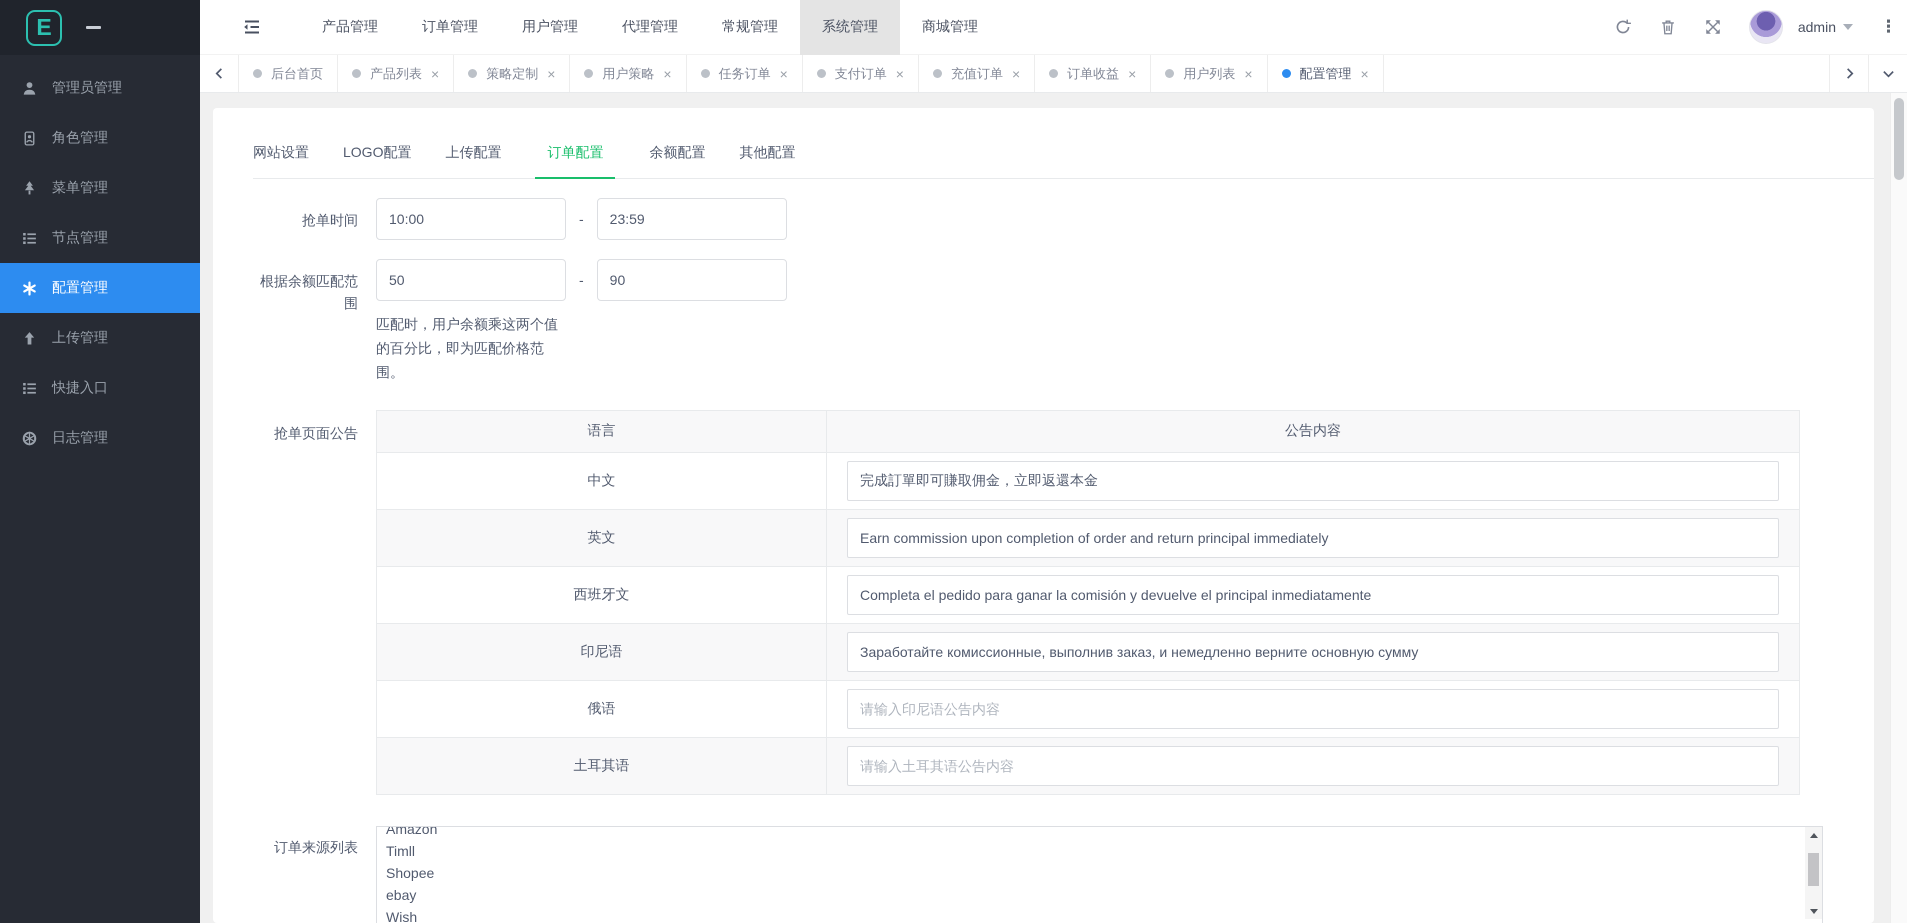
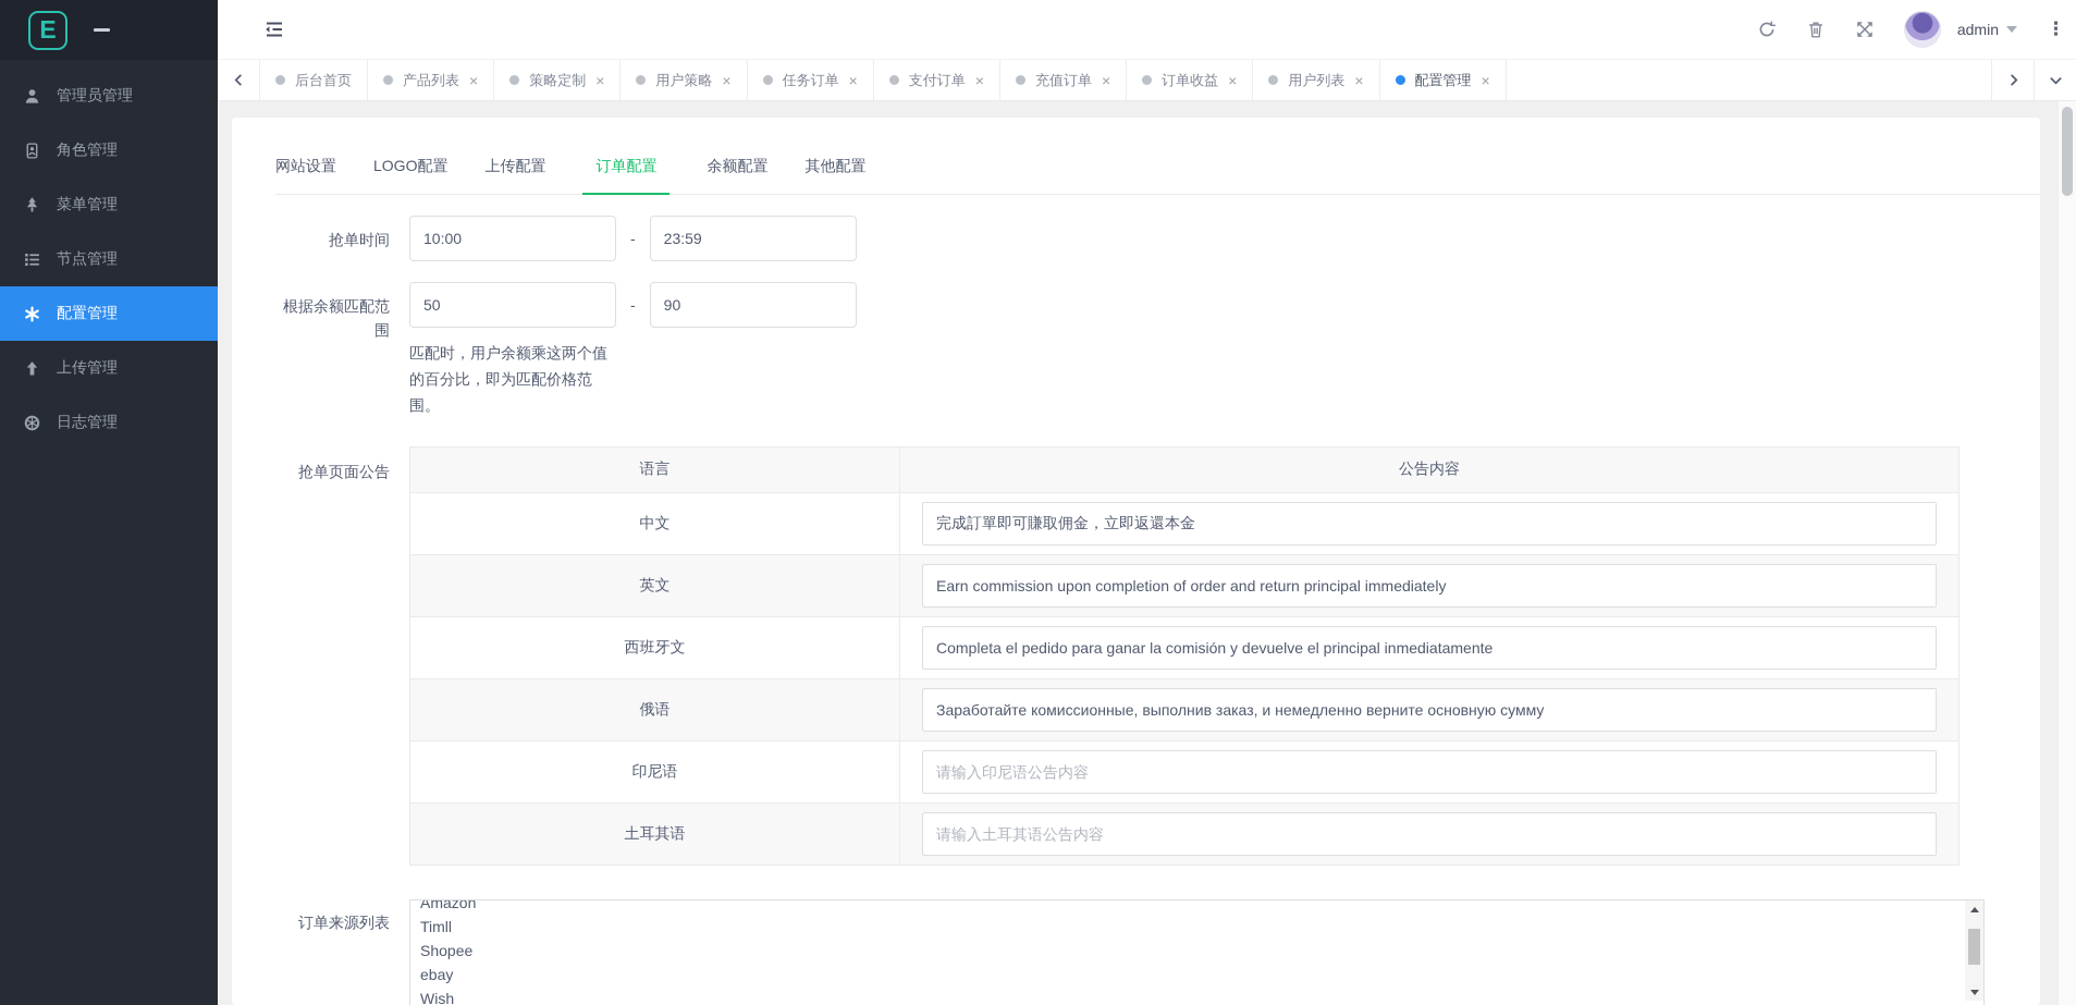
  E
  管理员管理
  角色管理
  菜单管理
  节点管理
  配置管理
  上传管理
- 快捷入口
  日志管理
- 产品管理
- 订单管理
- 用户管理
- 代理管理
- 常规管理
- 系统管理
- 商城管理
  admin
  ⋮
  后台首页
  产品列表
  ×
  策略定制
  ×
  用户策略
  ×
  任务订单
  ×
  支付订单
  ×
  充值订单
  ×
  订单收益
  ×
  用户列表
  ×
  配置管理
  ×
  网站设置
  LOGO配置
  上传配置
  订单配置
  余额配置
  其他配置
  抢单时间
  10:00
  -
  23:59
  根据余额匹配范围
  50
  -
  90
  匹配时，用户余额乘这两个值的百分比，即为匹配价格范围。
  抢单页面公告
  语言
  公告内容
  中文
  完成訂單即可賺取佣金，立即返還本金
  英文
  Earn commission upon completion of order and return principal immediately
  西班牙文
  Completa el pedido para ganar la comisión y devuelve el principal inmediatamente
- 印尼语
+ 俄语
  Заработайте комиссионные, выполнив заказ, и немедленно верните основную сумму
- 俄语
+ 印尼语
  请输入印尼语公告内容
  土耳其语
  请输入土耳其语公告内容
  订单来源列表
  Amazon
  Timll
  Shopee
  ebay
  Wish
